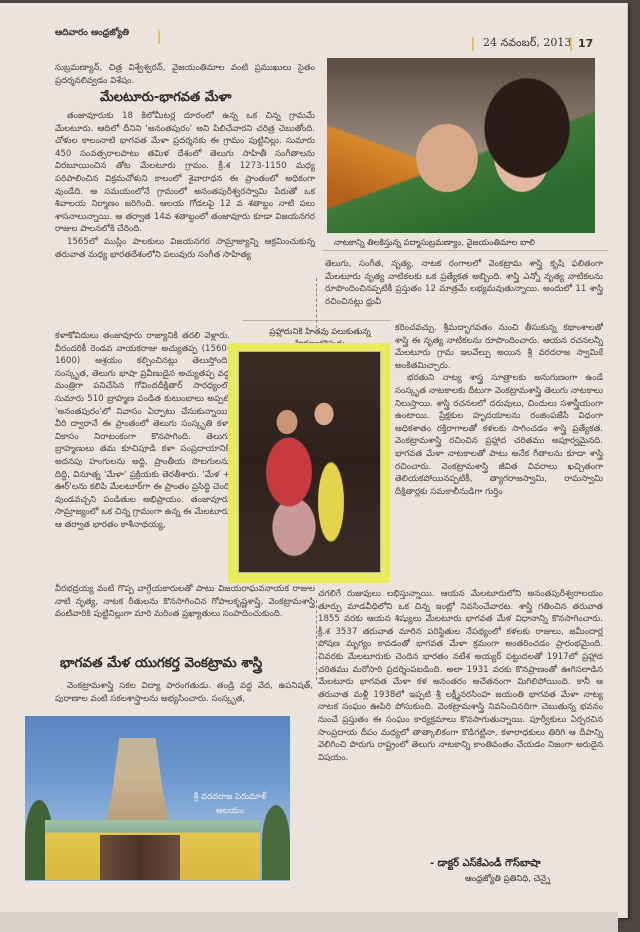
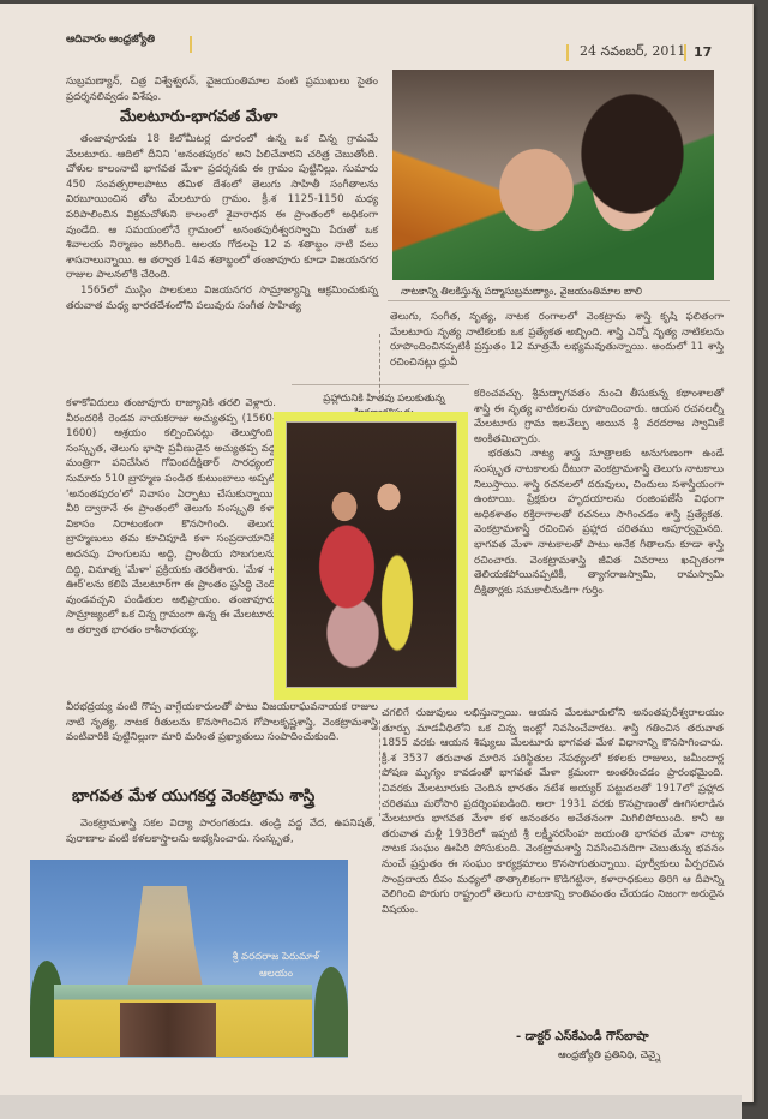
  ఆదివారం ఆంధ్రజ్యోతి
- 24 నవంబర్, 2013
+ 24 నవంబర్, 2011
  17
  సుబ్రమణ్యాన్, చిత్ర విశ్వేశ్వరన్, వైజయంతిమాల వంటి ప్రముఖులు సైతం ప్రదర్శనలివ్వడం విశేషం.
  మేలటూరు-భాగవత మేళా
- తంజావూరుకు 18 కిలోమీటర్ల దూరంలో ఉన్న ఒక చిన్న గ్రామమే మేలటూరు. ఆదిలో దీనిని 'అనంతపురం' అని పిలిచేవారని చరిత్ర చెబుతోంది. చోళుల కాలంనాటి భాగవత మేళా ప్రదర్శనకు ఈ గ్రామం పుట్టినిల్లు. సుమారు 450 సంవత్సరాలపాటు తమిళ దేశంలో తెలుగు సాహితీ సంగీతాలను విరబూయించిన తోట మేలటూరు గ్రామం. క్రీ.శ 1273-1150 మధ్య పరిపాలించిన విక్రమచోళుని కాలంలో శైవారాధన ఈ ప్రాంతంలో అధికంగా వుండేది. ఆ సమయంలోనే గ్రామంలో అనంతపురీశ్వరస్వామి పేరుతో ఒక శివాలయ నిర్మాణం జరిగింది. ఆలయ గోడలపై 12 వ శతాబ్దం నాటి పలు శాసనాలున్నాయి. ఆ తర్వాత 14వ శతాబ్దంలో తంజావూరు కూడా విజయనగర రాజుల పాలనలోకి చేరింది.
+ తంజావూరుకు 18 కిలోమీటర్ల దూరంలో ఉన్న ఒక చిన్న గ్రామమే మేలటూరు. ఆదిలో దీనిని 'అనంతపురం' అని పిలిచేవారని చరిత్ర చెబుతోంది. చోళుల కాలంనాటి భాగవత మేళా ప్రదర్శనకు ఈ గ్రామం పుట్టినిల్లు. సుమారు 450 సంవత్సరాలపాటు తమిళ దేశంలో తెలుగు సాహితీ సంగీతాలను విరబూయించిన తోట మేలటూరు గ్రామం. క్రీ.శ 1125-1150 మధ్య పరిపాలించిన విక్రమచోళుని కాలంలో శైవారాధన ఈ ప్రాంతంలో అధికంగా వుండేది. ఆ సమయంలోనే గ్రామంలో అనంతపురీశ్వరస్వామి పేరుతో ఒక శివాలయ నిర్మాణం జరిగింది. ఆలయ గోడలపై 12 వ శతాబ్దం నాటి పలు శాసనాలున్నాయి. ఆ తర్వాత 14వ శతాబ్దంలో తంజావూరు కూడా విజయనగర రాజుల పాలనలోకి చేరింది.
  1565లో ముస్లిం పాలకులు విజయనగర సామ్రాజ్యాన్ని ఆక్రమించుకున్న తరువాత మధ్య భారతదేశంలోని పలువురు సంగీత సాహిత్య
  కళాకోవిదులు తంజావూరు రాజ్యానికి తరలి వెళ్లారు. వీరందరికీ రెండవ నాయకరాజు అచ్యుతప్ప (15601600) ఆశ్రయం కల్పించినట్లు తెలుస్తోంది సంస్కృత, తెలుగు భాషా ప్రవీణుడైన అచ్యుతప్ప వద్ద మంత్రిగా పనిచేసిన గోవిందదీక్షితార్ సారధ్యంలో సుమారు 510 బ్రాహ్మణ పండిత కుటుంబాలు అప్పటి 'అనంతపురం'లో నివాసం ఏర్పాటు చేసుకున్నాయి వీరి ద్వారానే ఈ ప్రాంతంలో తెలుగు సంస్కృతి కళా వికాసం నిరాటంకంగా కొనసాగింది. తెలుగు బ్రాహ్మణులు తమ కూచిపూడి కళా సంప్రదాయాని అదనపు హంగులను అద్ది, ప్రాంతీయ సొబగులను దిద్ది, వినూత్న 'మేళా' ప్రక్రియకు తెరతీశారు. 'మేళ + ఊర్'లను కలిపి మేలటూర్‌గా ఈ ప్రాంతం ప్రసిద్ధి చెంది వుండవచ్చని పండితుల అభిప్రాయం. తంజావూరు సామ్రాజ్యంలో ఒక చిన్న గ్రామంగా ఉన్న ఈ మేలటూరు ఆ తర్వాత భారతం కాశీనాథయ్య,
  వీరభద్రయ్య వంటి గొప్ప వాగ్గేయకారులతో పాటు విజయరాఘవనాయక రాజుల నాటి నృత్య, నాటక రీతులను కొనసాగించిన గోపాలకృష్ణశాస్త్రి, వెంకట్రామశాస్త్రి వంటివారికి పుట్టినిల్లుగా మారి మరింత ప్రఖ్యాతులు సంపాదించుకుంది.
  భాగవత మేళ యుగకర్త వెంకట్రామ శాస్త్రి
- వెంకట్రామశాస్త్రి సకల విద్యా పారంగతుడు. తండ్రి వద్ద వేద, ఉపనిషత్, పురాణాల వంటి సకలశాస్త్రాలను అభ్యసించారు. సంస్కృత,
+ వెంకట్రామశాస్త్రి సకల విద్యా పారంగతుడు. తండ్రి వద్ద వేద, ఉపనిషత్, పురాణాల వంటి కళలకాస్త్రాలను అభ్యసించారు. సంస్కృత,
  నాటకాన్ని తిలకిస్తున్న పద్మాసుబ్రమణ్యాం, వైజయంతిమాల బాలి
  తెలుగు, సంగీత, నృత్య, నాటక రంగాలలో వెంకట్రామ శాస్త్రి కృషి ఫలితంగా మేలటూరు నృత్య నాటికలకు ఒక ప్రత్యేకత అబ్బింది. శాస్త్రి ఎన్నో నృత్య నాటికలను రూపొందించినప్పటికీ ప్రస్తుతం 12 మాత్రమే లభ్యమవుతున్నాయి. అందులో 11 శాస్త్రి రచించినట్లు ధ్రువీ
  ప్రహ్లాదునికి హితవు పలుకుతున్న
- కరించవచ్చు. శ్రీమద్భాగవతం నుంచి తీసుకున్న కథాంశాలతో శాస్త్రి ఈ నృత్య నాటికలను రూపొందించారు. ఆయన రచనలన్నీ మేలటూరు గ్రామ ఇలవేల్పు అయిన శ్రీ వరదరాజ స్వామికే అంకితమిచ్చారు.
+ కరించవచ్చు. శ్రీమద్భాగవతం నుంచి తీసుకున్న కథాంశాలతో శాస్త్రి ఈ నృత్య నాటికలను రూపొందించారు. ఆయన రచనలల్నీ మేలటూరు గ్రామ ఇలవేల్పు అయిన శ్రీ వరదరాజ స్వామికే అంకితమిచ్చారు.
- భరతుని నాట్య శాస్త్ర సూత్రాలకు అనుగుణంగా ఉండే సంస్కృత నాటకాలకు దీటుగా వెంకట్రామశాస్త్రి తెలుగు నాటకాలు నిలుస్తాయి. శాస్త్రి రచనలలో దరువులు, చిందులు సశాస్త్రీయంగా ఉంటాయి. ప్రేక్షకుల హృదయాలను రంజింపజేసే విధంగా అధికశాతం రక్తిరాగాలతో కళలకు సాగించడం శాస్త్రి ప్రత్యేకత. వెంకట్రామశాస్త్రి రచించిన ప్రహ్లాద చరితము అపూర్వమైనది. భాగవత మేళా నాటకాలతో పాటు అనేక గీతాలను కూడా శాస్త్రి రచించారు. వెంకట్రామశాస్త్రి జీవిత వివరాలు ఖచ్చితంగా తెలియకపోయినప్పటికీ, త్యాగరాజస్వామి, రామస్వామి దీక్షితార్లకు సమకాలీనుడిగా గుర్తిం
+ భరతుని నాట్య శాస్త్ర సూత్రాలకు అనుగుణంగా ఉండే సంస్కృత నాటకాలకు దీటుగా వెంకట్రామశాస్త్రి తెలుగు నాటకాలు నిలుస్తాయి. శాస్త్రి రచనలలో దరువులు, చిందులు సశాస్త్రీయంగా ఉంటాయి. ప్రేక్షకుల హృదయాలను రంజింపజేసే విధంగా అధికశాతం రక్తిరాగాలతో రచనలు సాగించడం శాస్త్రి ప్రత్యేకత. వెంకట్రామశాస్త్రి రచించిన ప్రహ్లాద చరితము అపూర్వమైనది. భాగవత మేళా నాటకాలతో పాటు అనేక గీతాలను కూడా శాస్త్రి రచించారు. వెంకట్రామశాస్త్రి జీవిత వివరాలు ఖచ్చితంగా తెలియకపోయినప్పటికీ, త్యాగరాజస్వామి, రామస్వామి దీక్షితార్లకు సమకాలీనుడిగా గుర్తిం
  చగలిగే రుజువులు లభిస్తున్నాయి. ఆయన మేలటూరులోని అనంతపురీశ్వరాలయం తూర్పు మాడవీధిలోని ఒక చిన్న ఇంట్లో నివసించేవారట. శాస్త్రి గతించిన తరువాత 1855 వరకు ఆయన శిష్యులు మేలటూరు భాగవత మేళ విధానాన్ని కొనసాగించారు. క్రీ.శ 3537 తరువాత మారిన పరిస్థితుల నేపథ్యంలో కళలకు రాజులు, జమీందార్ల పోషణ మృగ్యం కావడంతో భాగవత మేళా క్రమంగా అంతరించడం ప్రారంభమైంది. చివరకు మేలటూరుకు చెందిన భారతం నటేశ అయ్యర్ పట్టుదలతో 1917లో ప్రహ్లాద చరితము మరోసారి ప్రదర్శింపబడింది. అలా 1931 వరకు కొనప్రాణంతో ఊగిసలాడిన మేలటూరు భాగవత మేళా కళ అనంతరం అచేతనంగా మిగిలిపోయింది. కానీ ఆ తరువాత మళ్లీ 1938లో ఇప్పటి శ్రీ లక్ష్మీనరసింహ జయంతి భాగవత మేళా నాట్య నాటక సంఘం ఊపిరి పోసుకుంది. వెంకట్రామశాస్త్రి నివసించినదిగా చెబుతున్న భవనం నుంచే ప్రస్తుతం ఈ సంఘం కార్యక్రమాలు కొనసాగుతున్నాయి. పూర్వీకులు ఏర్పరచిన సాంప్రదాయ దీపం మధ్యలో తాత్కాలికంగా కొడిగట్టినా, కళారాధకులు తిరిగి ఆ దీపాన్ని వెలిగించి పొరుగు రాష్ట్రంలో తెలుగు నాటకాన్ని కాంతివంతం చేయడం నిజంగా అరుదైన విషయం.
  శ్రీ వరదరాజ పెరుమాళ్
  ఆలయం
  - డాక్టర్ ఎస్‌కేఎండీ గౌస్‌బాషా
  ఆంధ్రజ్యోతి ప్రతినిధి, చెన్నై
